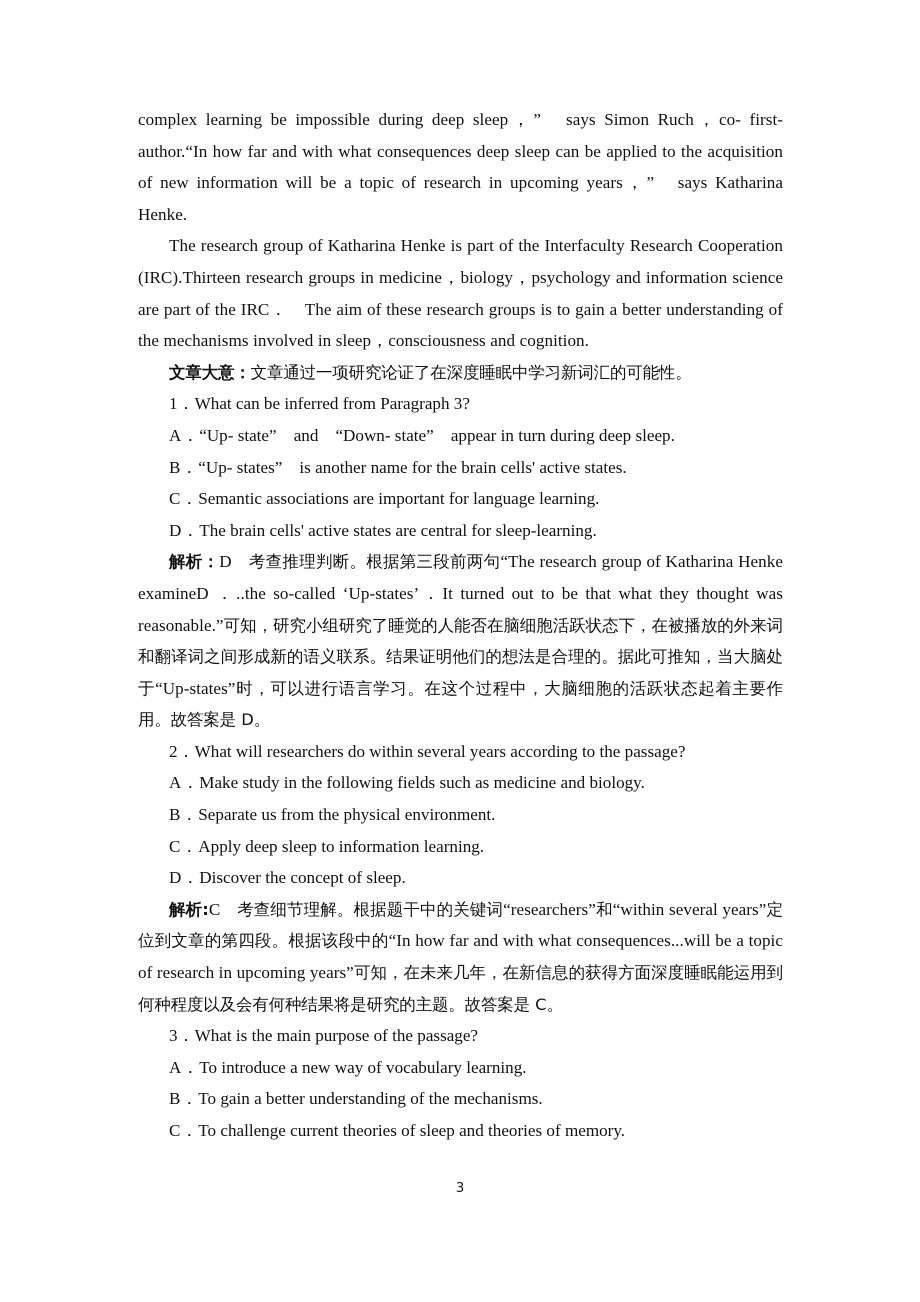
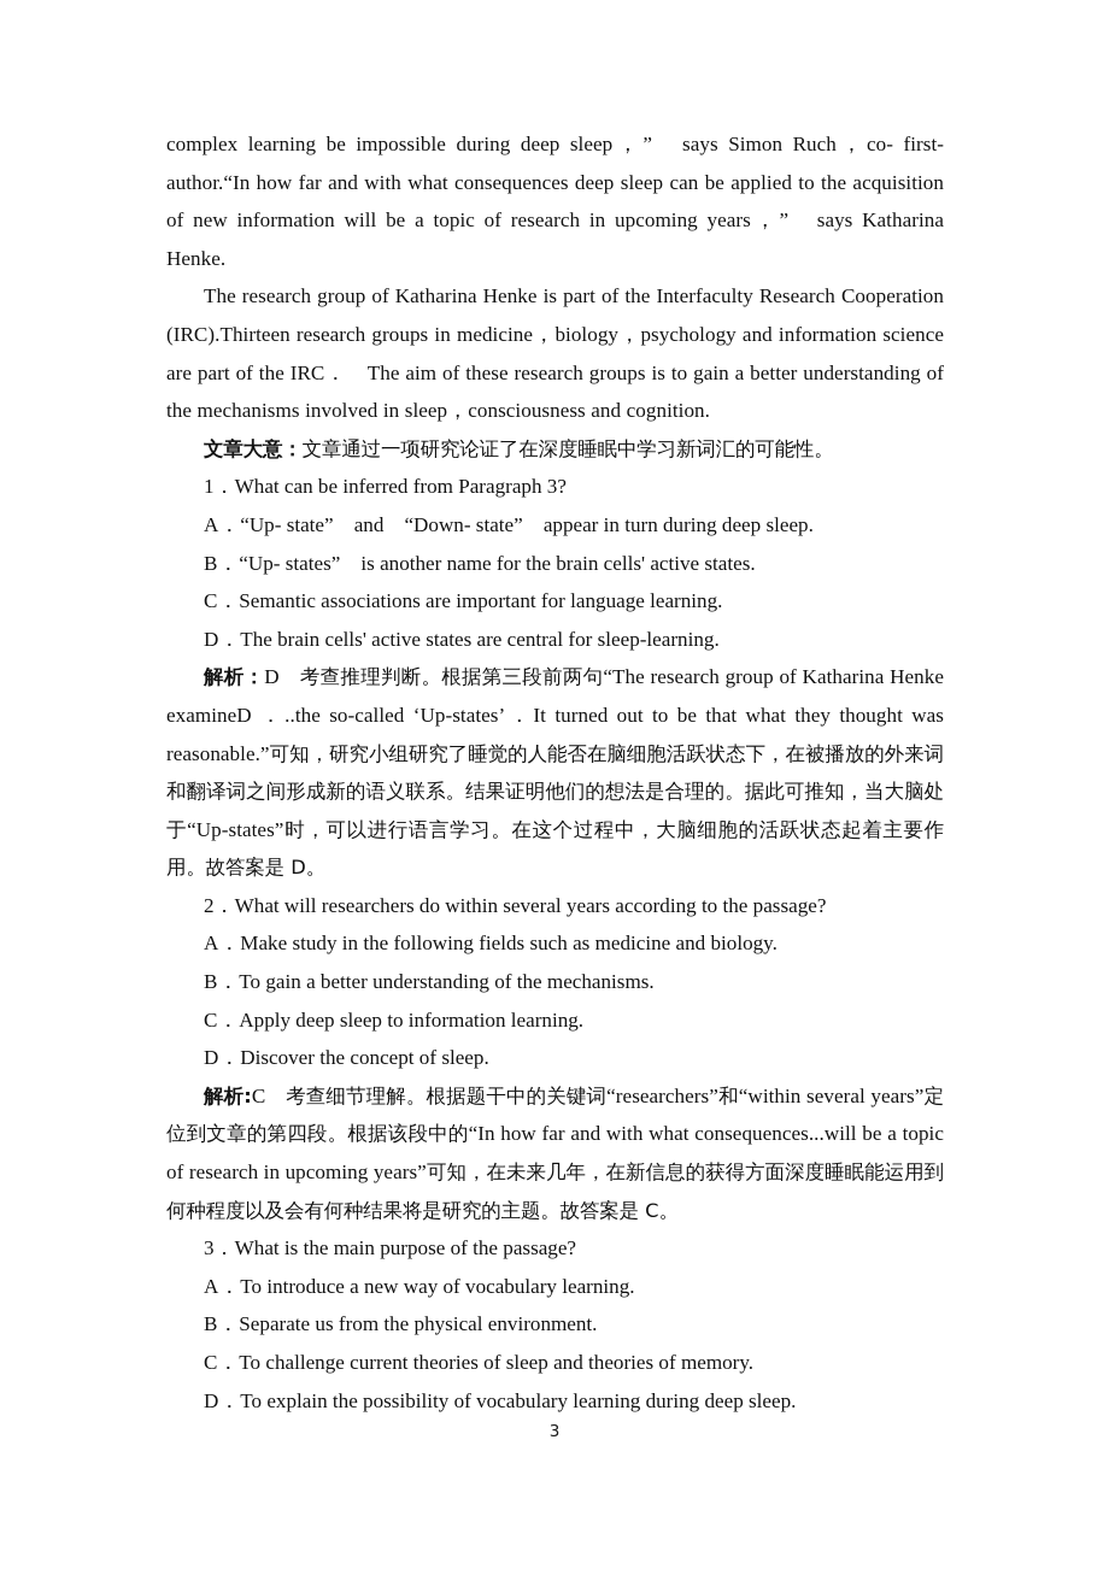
  complex learning be impossible during deep sleep，” says Simon Ruch，co‑ first‑ author.“In how far and with what consequences deep sleep can be applied to the acquisition of new information will be a topic of research in upcoming years，” says Katharina Henke.
  The research group of Katharina Henke is part of the Interfaculty Research Cooperation (IRC).Thirteen research groups in medicine，biology，psychology and information science are part of the IRC． The aim of these research groups is to gain a better understanding of the mechanisms involved in sleep，consciousness and cognition.
  文章大意：文章通过一项研究论证了在深度睡眠中学习新词汇的可能性。
  1．What can be inferred from Paragraph 3?
  A．“Up‑ state” and “Down‑ state” appear in turn during deep sleep.
  B．“Up‑ states” is another name for the brain cells' active states.
  C．Semantic associations are important for language learning.
  D．The brain cells' active states are central for sleep-learning.
  解析：D 考查推理判断。根据第三段前两句“The research group of Katharina Henke examineD ．..the so-called ‘Up-states’．It turned out to be that what they thought was reasonable.”可知，研究小组研究了睡觉的人能否在脑细胞活跃状态下，在被播放的外来词和翻译词之间形成新的语义联系。结果证明他们的想法是合理的。据此可推知，当大脑处于“Up-states”时，可以进行语言学习。在这个过程中，大脑细胞的活跃状态起着主要作用。故答案是 D。
  2．What will researchers do within several years according to the passage?
  A．Make study in the following fields such as medicine and biology.
- B．Separate us from the physical environment.
+ B．To gain a better understanding of the mechanisms.
  C．Apply deep sleep to information learning.
  D．Discover the concept of sleep.
  解析:C 考查细节理解。根据题干中的关键词“researchers”和“within several years”定位到文章的第四段。根据该段中的“In how far and with what consequences...will be a topic of research in upcoming years”可知，在未来几年，在新信息的获得方面深度睡眠能运用到何种程度以及会有何种结果将是研究的主题。故答案是 C。
  3．What is the main purpose of the passage?
  A．To introduce a new way of vocabulary learning.
- B．To gain a better understanding of the mechanisms.
+ B．Separate us from the physical environment.
  C．To challenge current theories of sleep and theories of memory.
+ D．To explain the possibility of vocabulary learning during deep sleep.
  3
